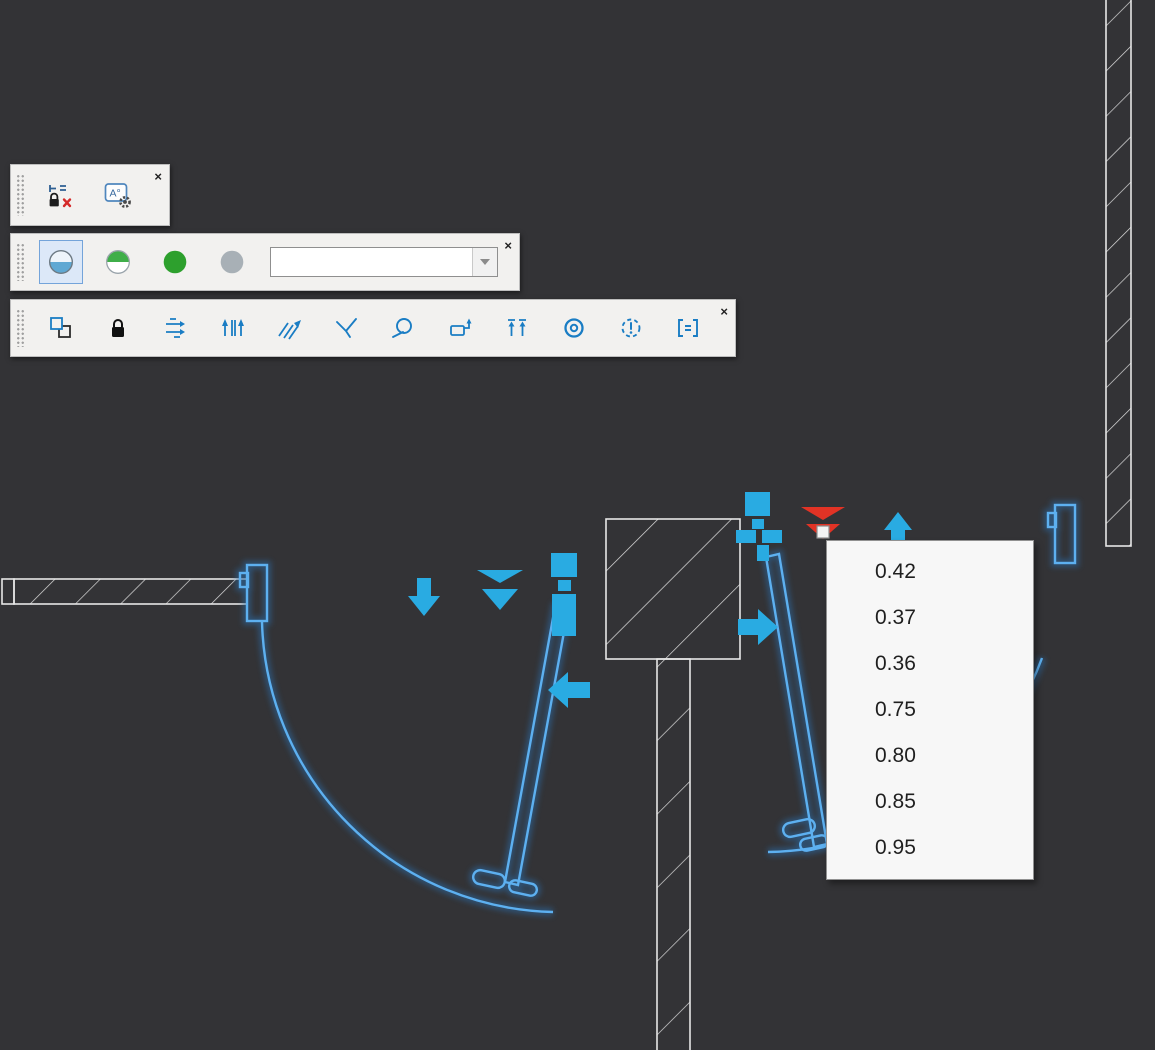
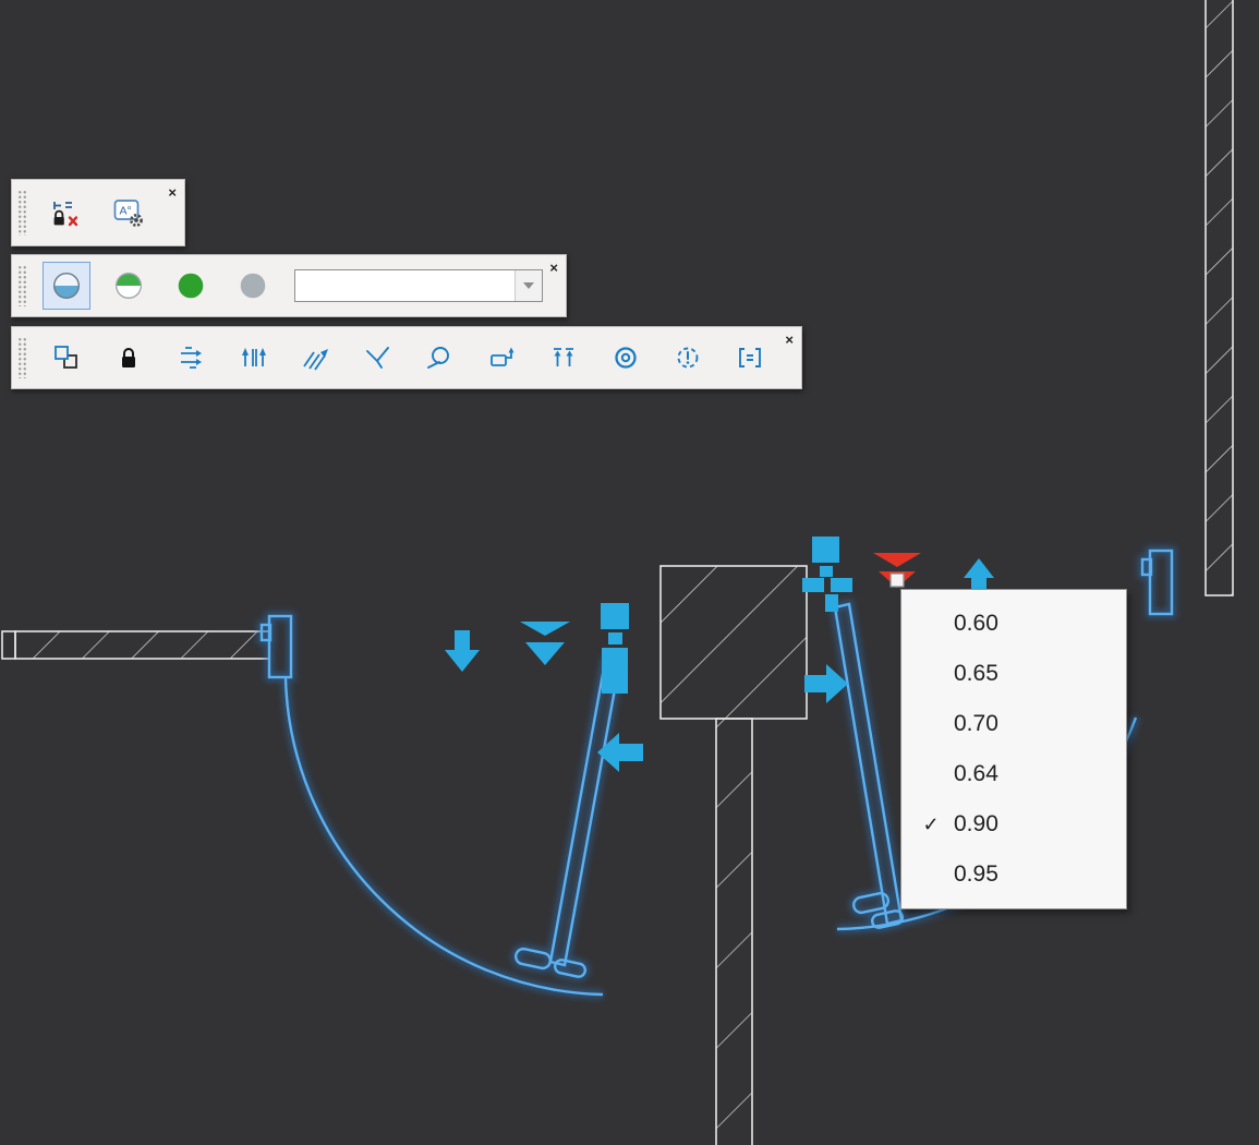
  A°
  ×
  ×
  ×
- 0.42
+ 0.60
- 0.37
+ 0.65
- 0.36
+ 0.70
- 0.75
- 0.80
- 0.85
+ 0.64
+ ✓
+ 0.90
  0.95
